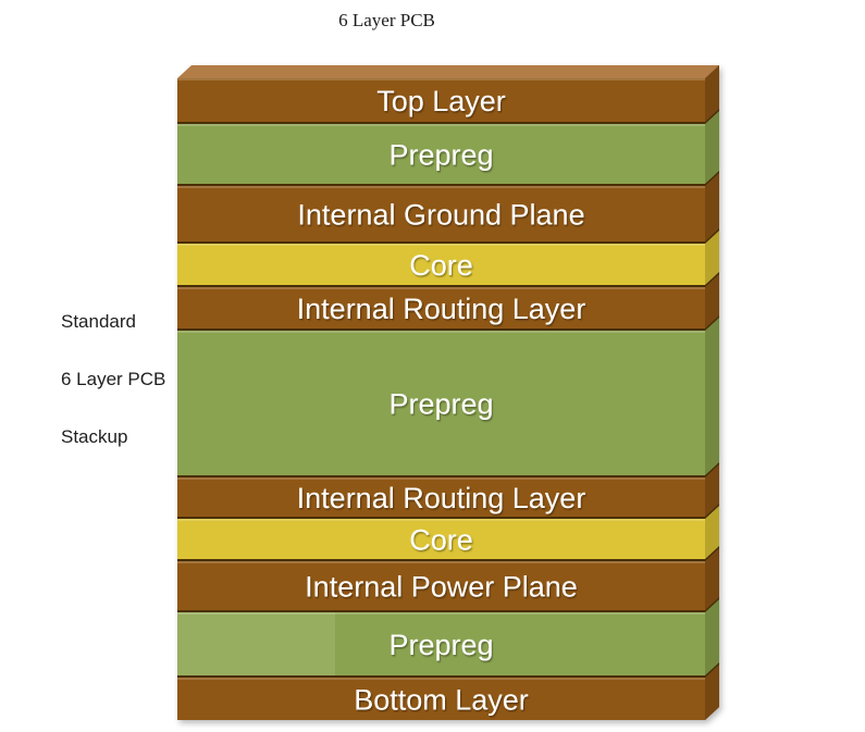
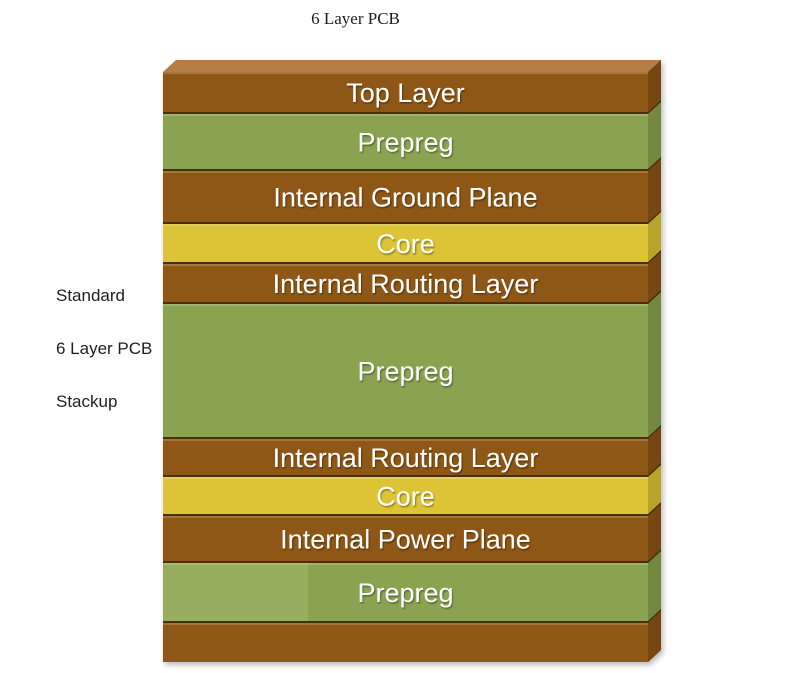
  6 Layer PCB
  Standard
  6 Layer PCB
  Stackup
  Top Layer
  Prepreg
  Internal Ground Plane
  Core
  Internal Routing Layer
  Prepreg
  Internal Routing Layer
  Core
  Internal Power Plane
  Prepreg
- Bottom Layer
